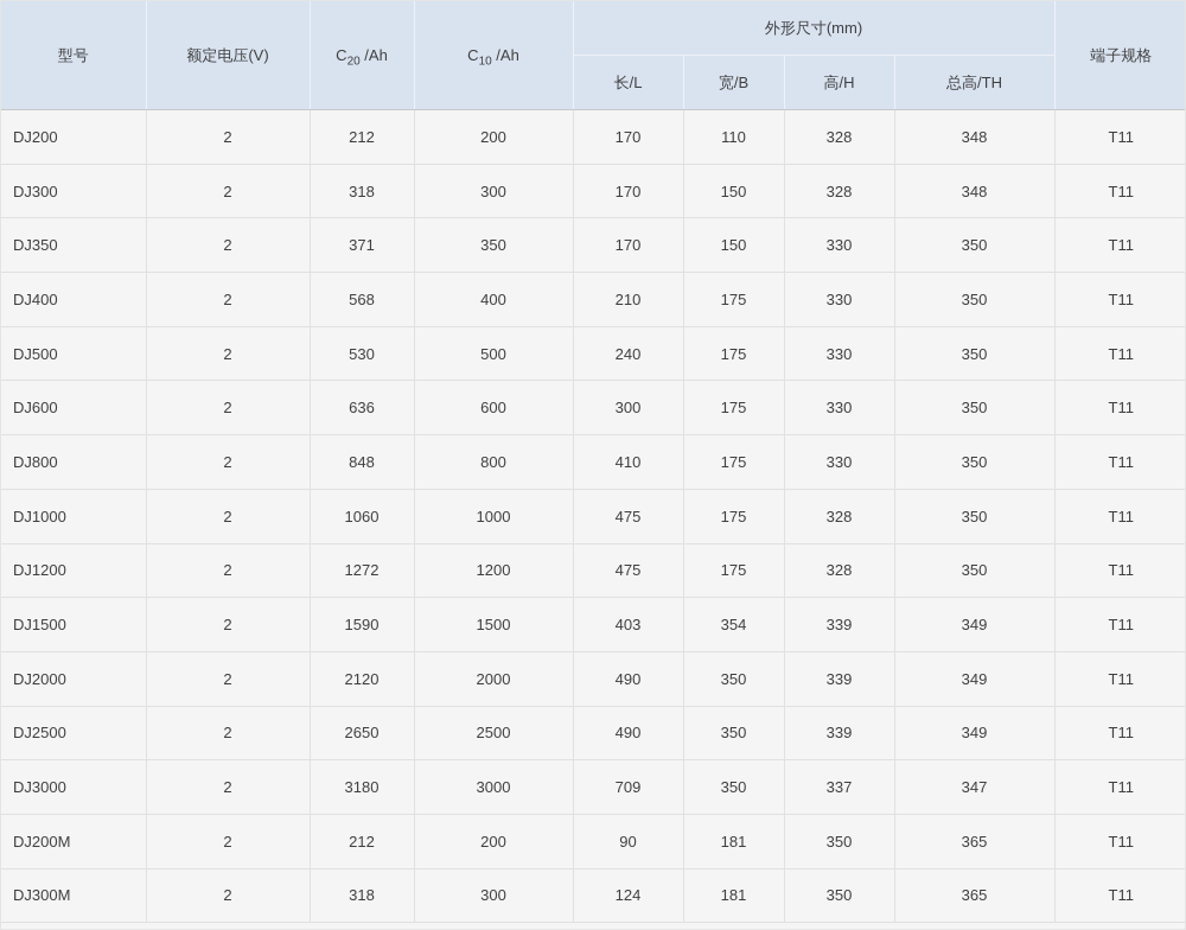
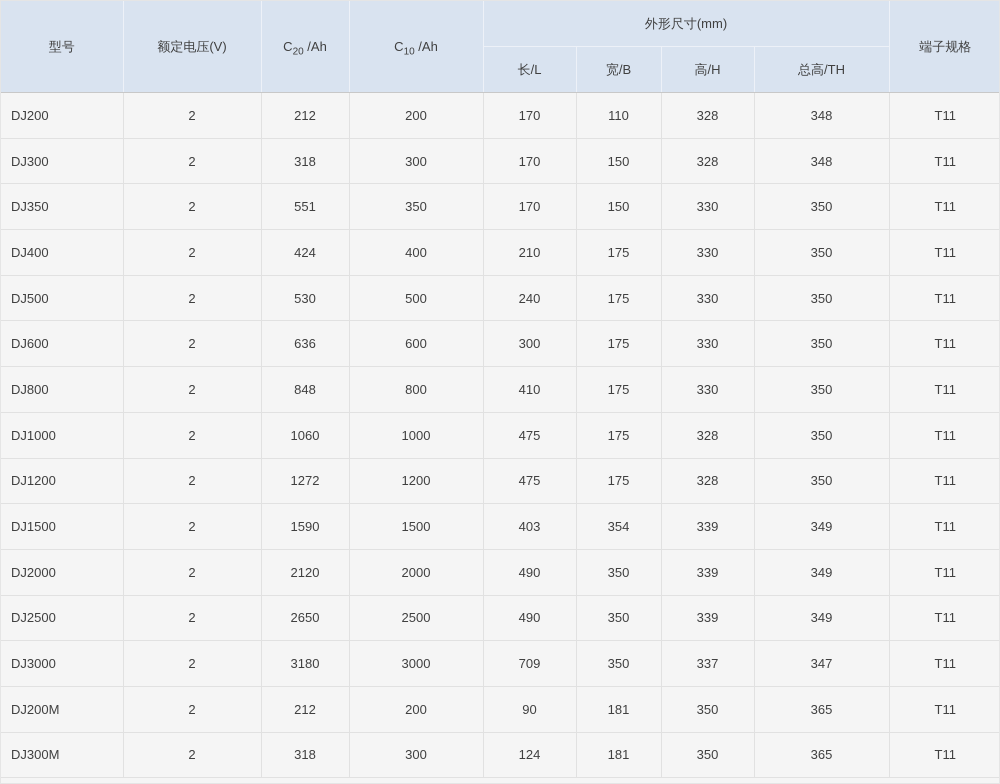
  型号	额定电压(V)	C20 /Ah	C10 /Ah	外形尺寸(mm)	端子规格
  长/L	宽/B	高/H	总高/TH
  DJ200	2	212	200	170	110	328	348	T11
  DJ300	2	318	300	170	150	328	348	T11
- DJ350	2	371	350	170	150	330	350	T11
+ DJ350	2	551	350	170	150	330	350	T11
- DJ400	2	568	400	210	175	330	350	T11
+ DJ400	2	424	400	210	175	330	350	T11
  DJ500	2	530	500	240	175	330	350	T11
  DJ600	2	636	600	300	175	330	350	T11
  DJ800	2	848	800	410	175	330	350	T11
  DJ1000	2	1060	1000	475	175	328	350	T11
  DJ1200	2	1272	1200	475	175	328	350	T11
  DJ1500	2	1590	1500	403	354	339	349	T11
  DJ2000	2	2120	2000	490	350	339	349	T11
  DJ2500	2	2650	2500	490	350	339	349	T11
  DJ3000	2	3180	3000	709	350	337	347	T11
  DJ200M	2	212	200	90	181	350	365	T11
  DJ300M	2	318	300	124	181	350	365	T11
